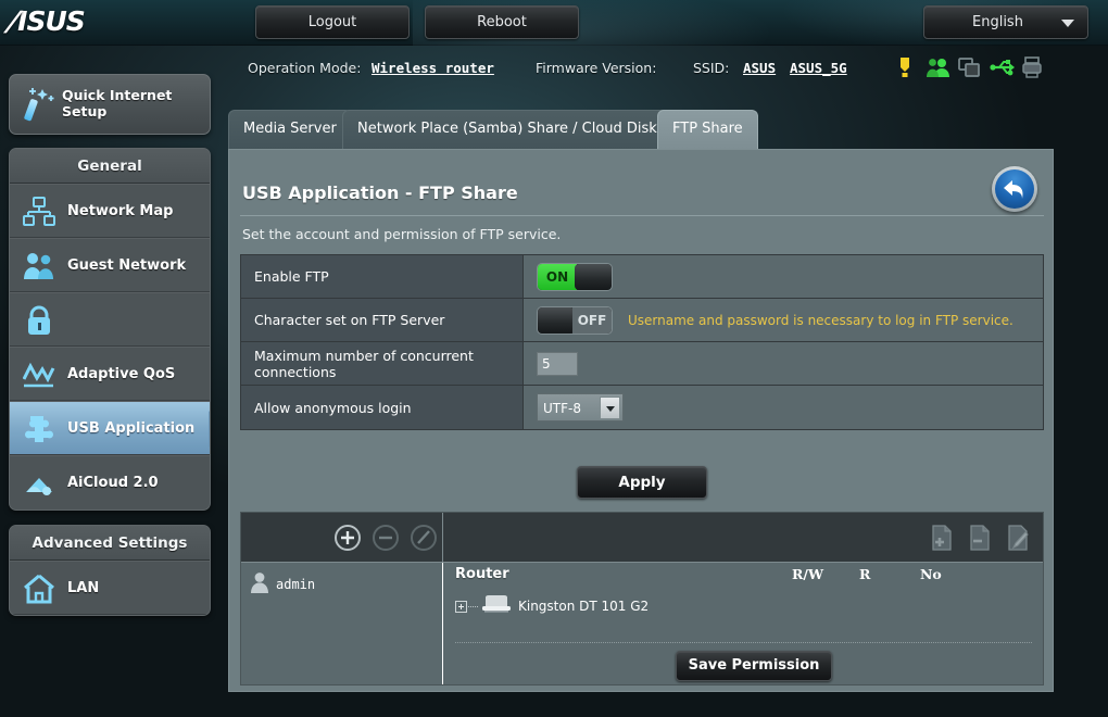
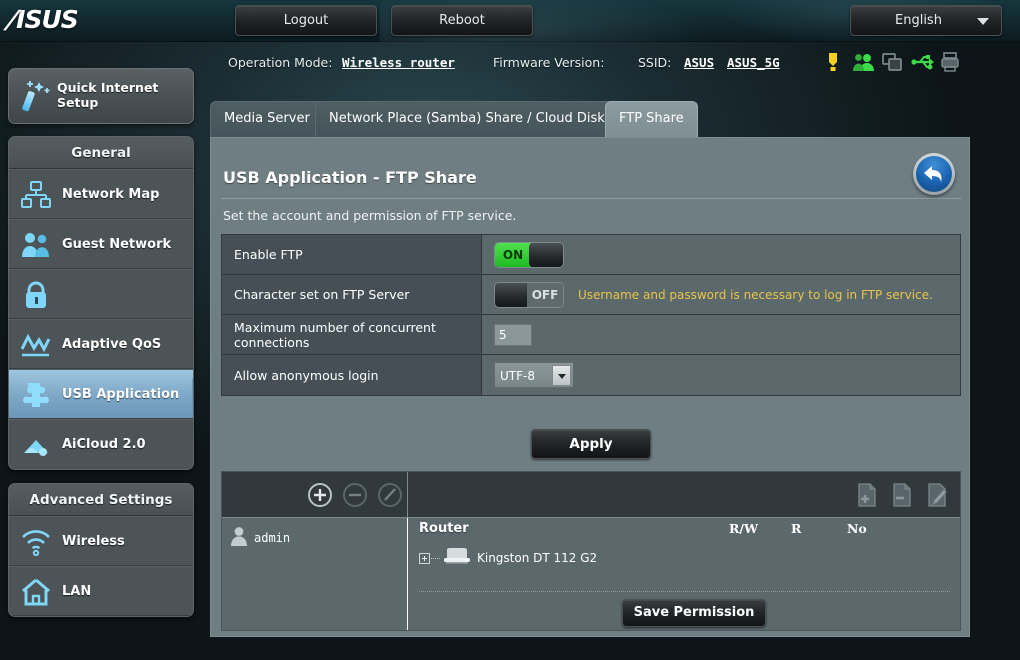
  Logout
  Reboot
  English
  Operation Mode:
  Wireless router
  Firmware Version:
  SSID:
  ASUS
  ASUS_5G
  Quick Internet
  Setup
  General
  Network Map
  Guest Network
  Adaptive QoS
  USB Application
  AiCloud 2.0
  Advanced Settings
+ Wireless
  LAN
  Media Server
  Network Place (Samba) Share / Cloud Disk
  FTP Share
  USB Application - FTP Share
  Set the account and permission of FTP service.
  Enable FTP
  ON
  Character set on FTP Server
  OFF
  Username and password is necessary to log in FTP service.
  Maximum number of concurrent connections
  5
  Allow anonymous login
  UTF-8
  Apply
  admin
  Router
  R/W
  R
  No
- Kingston DT 101 G2
+ Kingston DT 112 G2
  Save Permission
